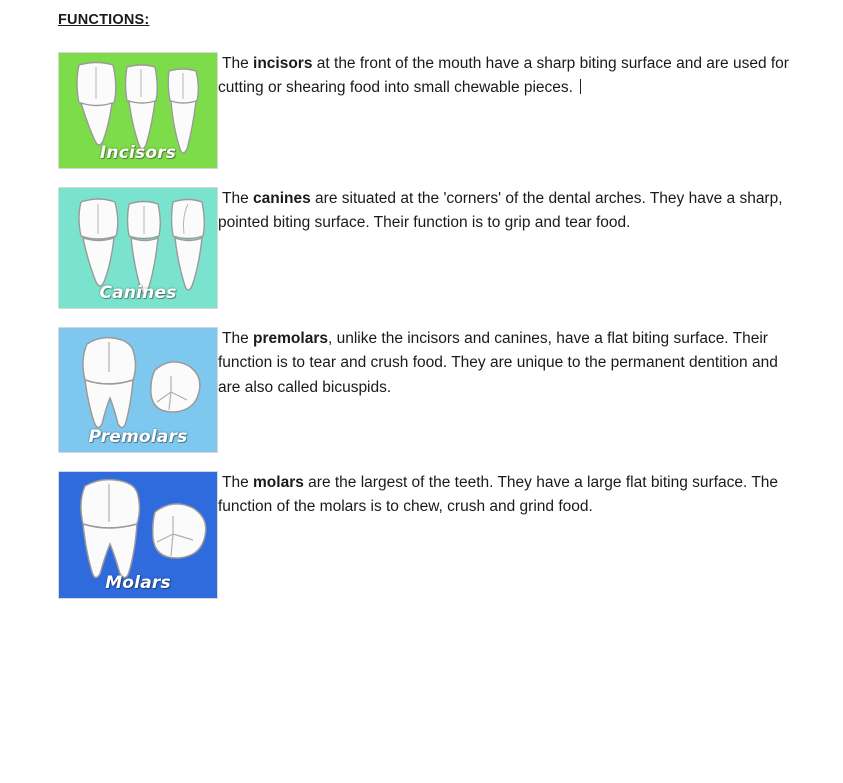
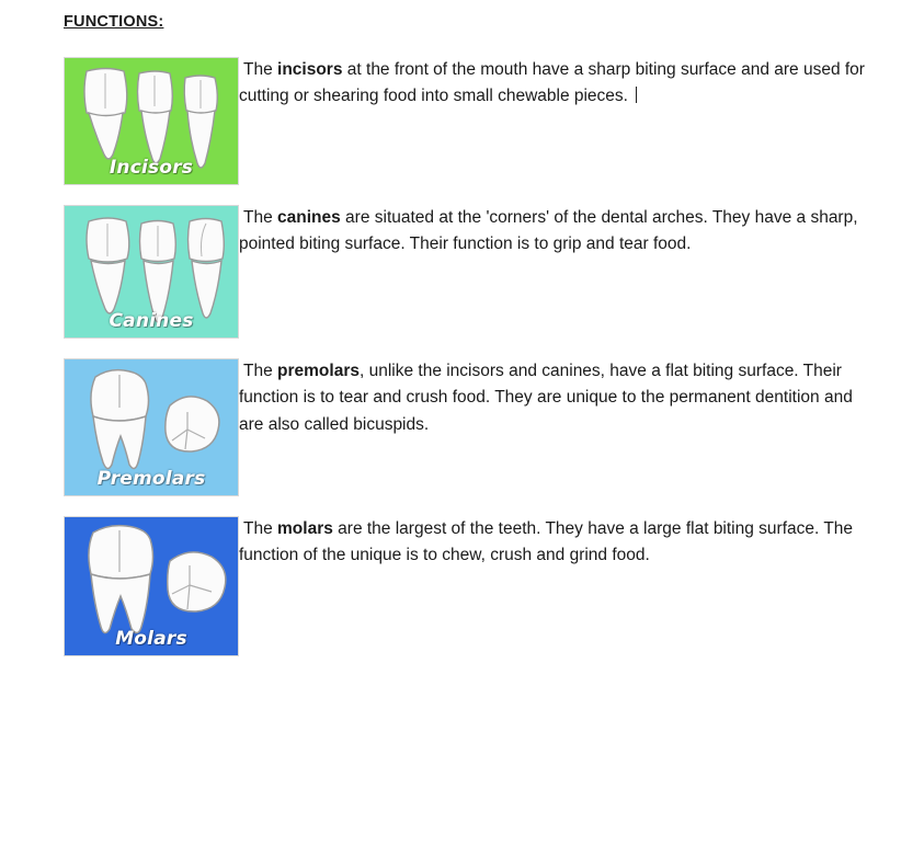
  FUNCTIONS:
  Incisors
  The incisors at the front of the mouth have a sharp biting surface and are used for cutting or shearing food into small chewable pieces.
  Canines
  The canines are situated at the 'corners' of the dental arches. They have a sharp, pointed biting surface. Their function is to grip and tear food.
  Premolars
  The premolars, unlike the incisors and canines, have a flat biting surface. Their function is to tear and crush food. They are unique to the permanent dentition and are also called bicuspids.
  Molars
- The molars are the largest of the teeth. They have a large flat biting surface. The function of the molars is to chew, crush and grind food.
+ The molars are the largest of the teeth. They have a large flat biting surface. The function of the unique is to chew, crush and grind food.
